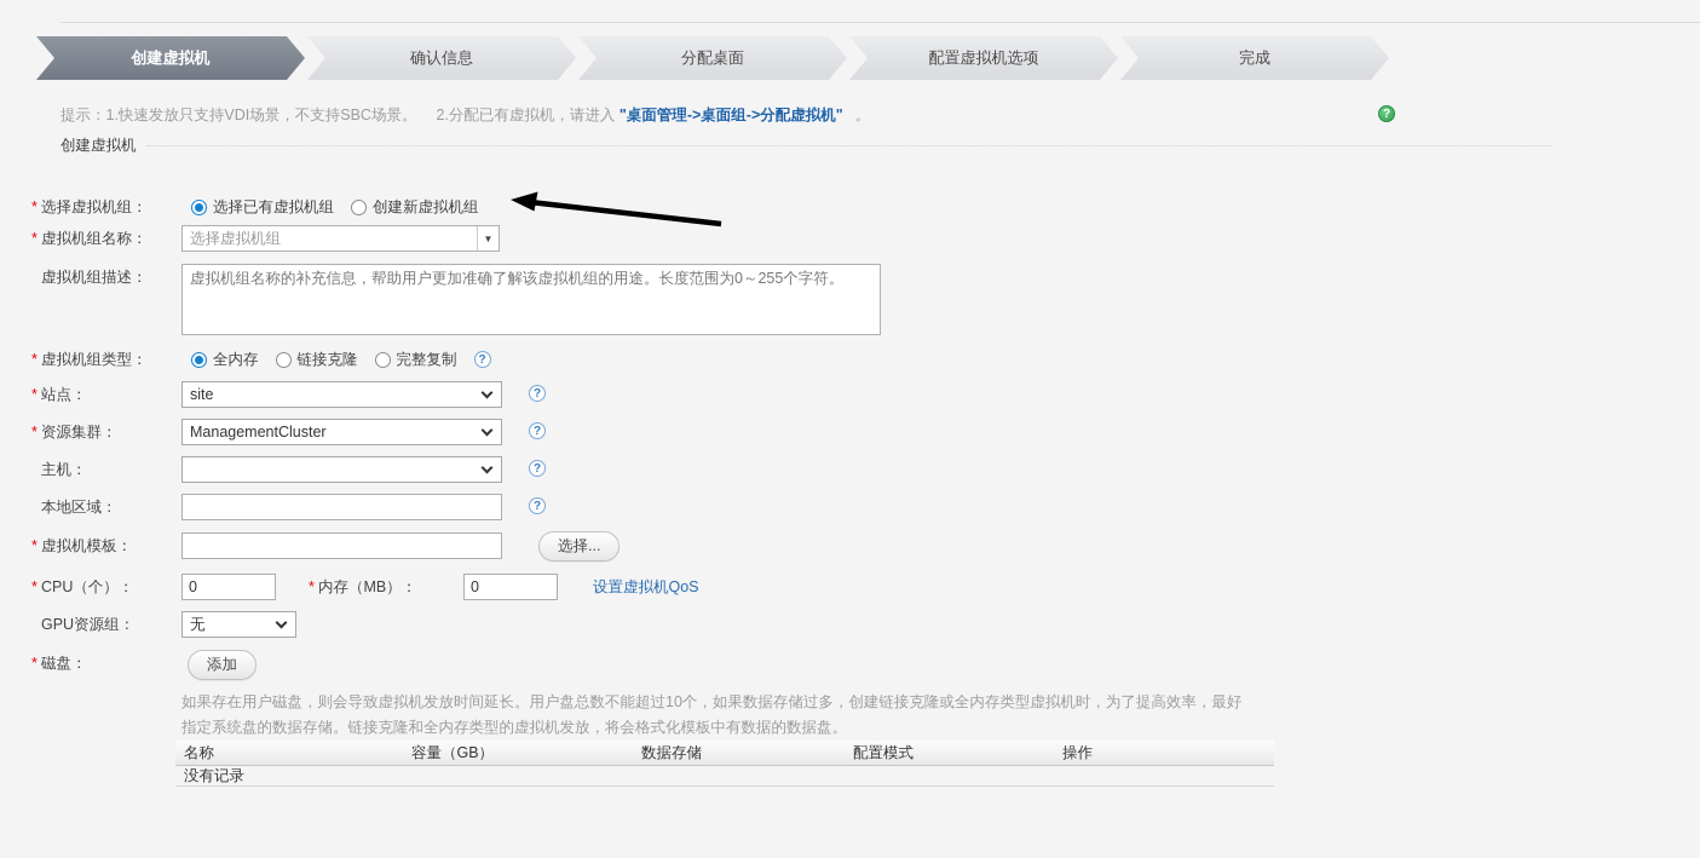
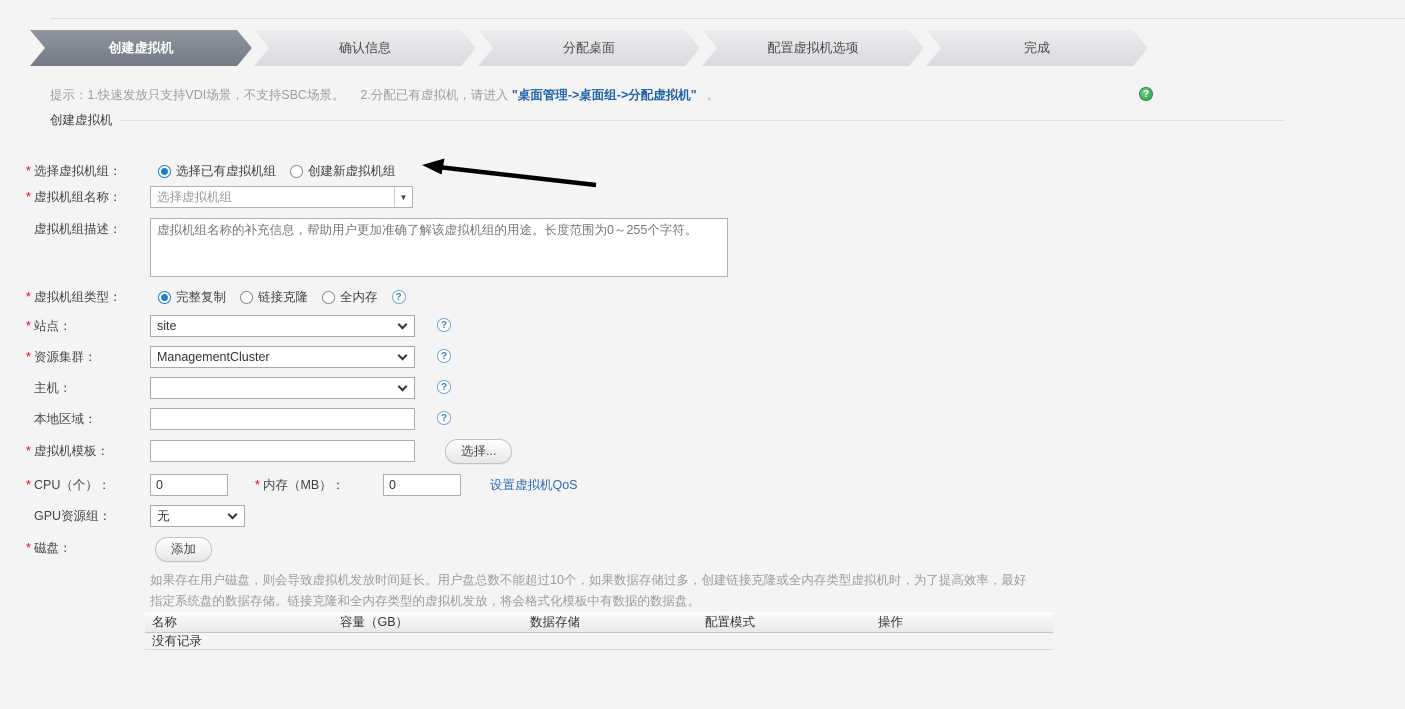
  创建虚拟机
  确认信息
  分配桌面
  配置虚拟机选项
  完成
  提示：1.快速发放只支持VDI场景，不支持SBC场景。 2.分配已有虚拟机，请进入 "桌面管理->桌面组->分配虚拟机" 。
  ?
  创建虚拟机
  * 选择虚拟机组：
  选择已有虚拟机组
  创建新虚拟机组
  * 虚拟机组名称：
  选择虚拟机组
  ▼
  虚拟机组描述：
  虚拟机组名称的补充信息，帮助用户更加准确了解该虚拟机组的用途。长度范围为0～255个字符。
  * 虚拟机组类型：
- 全内存
+ 完整复制
  链接克隆
- 完整复制
+ 全内存
  ?
  * 站点：
  site
  ?
  * 资源集群：
  ManagementCluster
  ?
  主机：
  ?
  本地区域：
  ?
  * 虚拟机模板：
  选择...
  * CPU（个）：
  0
  * 内存（MB）：
  0
  设置虚拟机QoS
  GPU资源组：
  无
  * 磁盘：
  添加
  如果存在用户磁盘，则会导致虚拟机发放时间延长。用户盘总数不能超过10个，如果数据存储过多，创建链接克隆或全内存类型虚拟机时，为了提高效率，最好指定系统盘的数据存储。链接克隆和全内存类型的虚拟机发放，将会格式化模板中有数据的数据盘。
  名称
  容量（GB）
  数据存储
  配置模式
  操作
  没有记录
